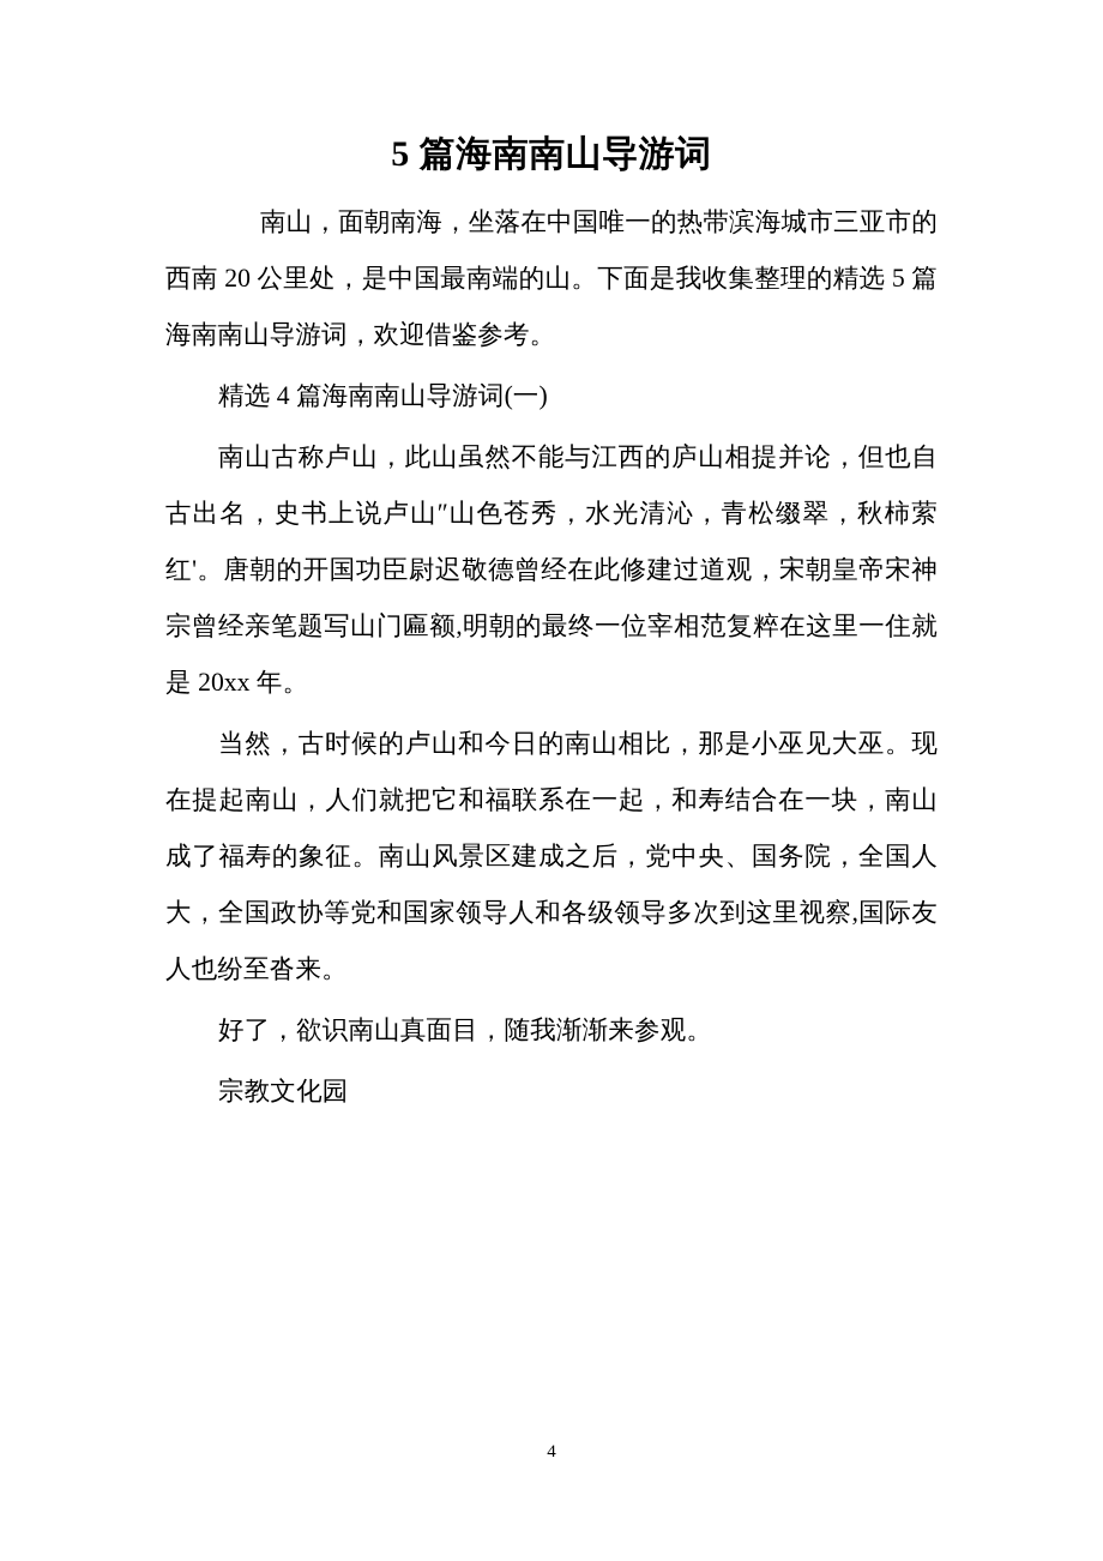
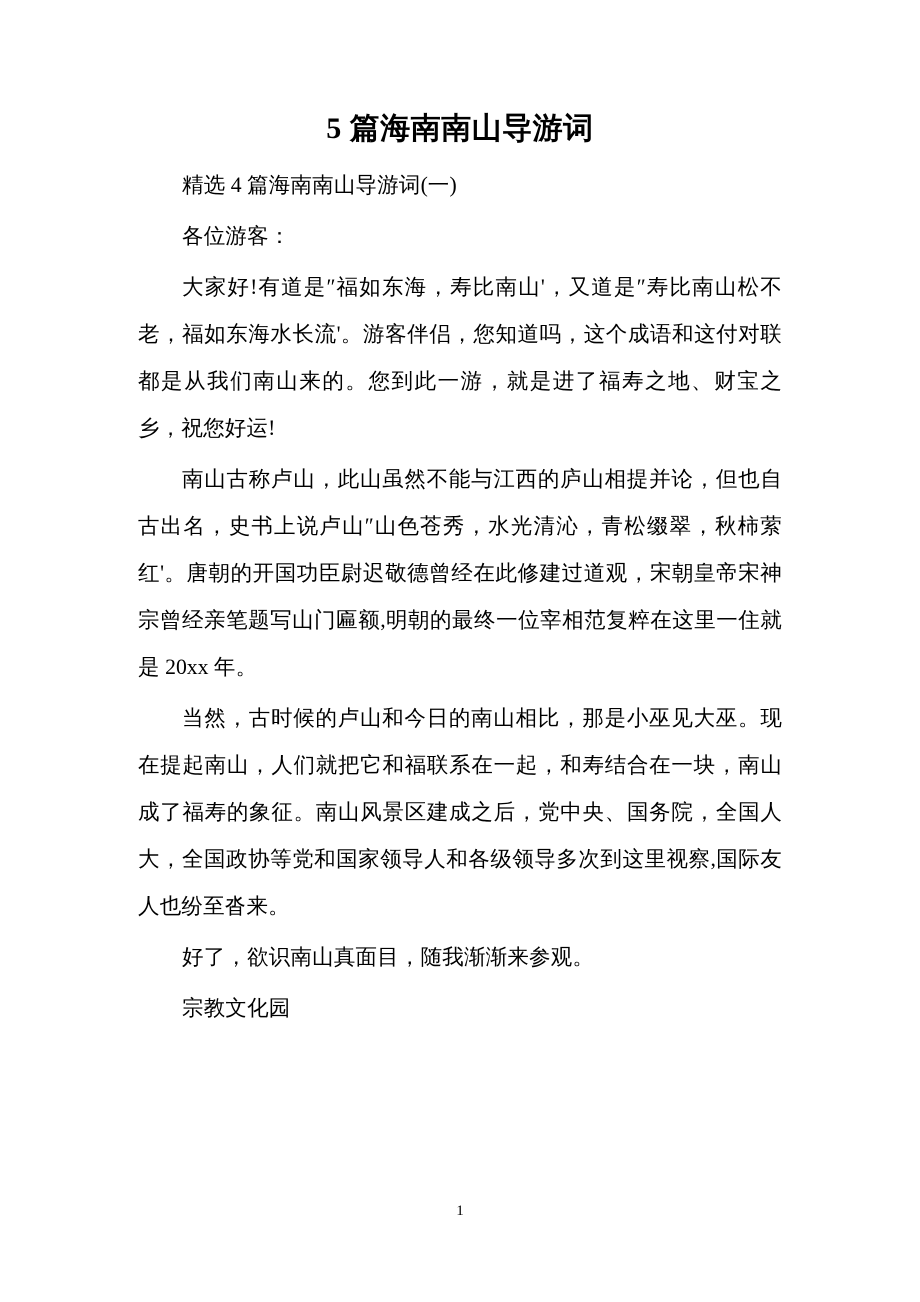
  5 篇海南南山导游词
- 南山，面朝南海，坐落在中国唯一的热带滨海城市三亚市的西南 20 公里处，是中国最南端的山。下面是我收集整理的精选 5 篇海南南山导游词，欢迎借鉴参考。
  精选 4 篇海南南山导游词(一)
+ 各位游客：
+ 大家好!有道是″福如东海，寿比南山'，又道是″寿比南山松不老，福如东海水长流'。游客伴侣，您知道吗，这个成语和这付对联都是从我们南山来的。您到此一游，就是进了福寿之地、财宝之乡，祝您好运!
  南山古称卢山，此山虽然不能与江西的庐山相提并论，但也自古出名，史书上说卢山″山色苍秀，水光清沁，青松缀翠，秋柿萦红'。唐朝的开国功臣尉迟敬德曾经在此修建过道观，宋朝皇帝宋神宗曾经亲笔题写山门匾额,明朝的最终一位宰相范复粹在这里一住就是 20xx 年。
  当然，古时候的卢山和今日的南山相比，那是小巫见大巫。现在提起南山，人们就把它和福联系在一起，和寿结合在一块，南山成了福寿的象征。南山风景区建成之后，党中央、国务院，全国人大，全国政协等党和国家领导人和各级领导多次到这里视察,国际友人也纷至沓来。
  好了，欲识南山真面目，随我渐渐来参观。
  宗教文化园
- 4
+ 1
